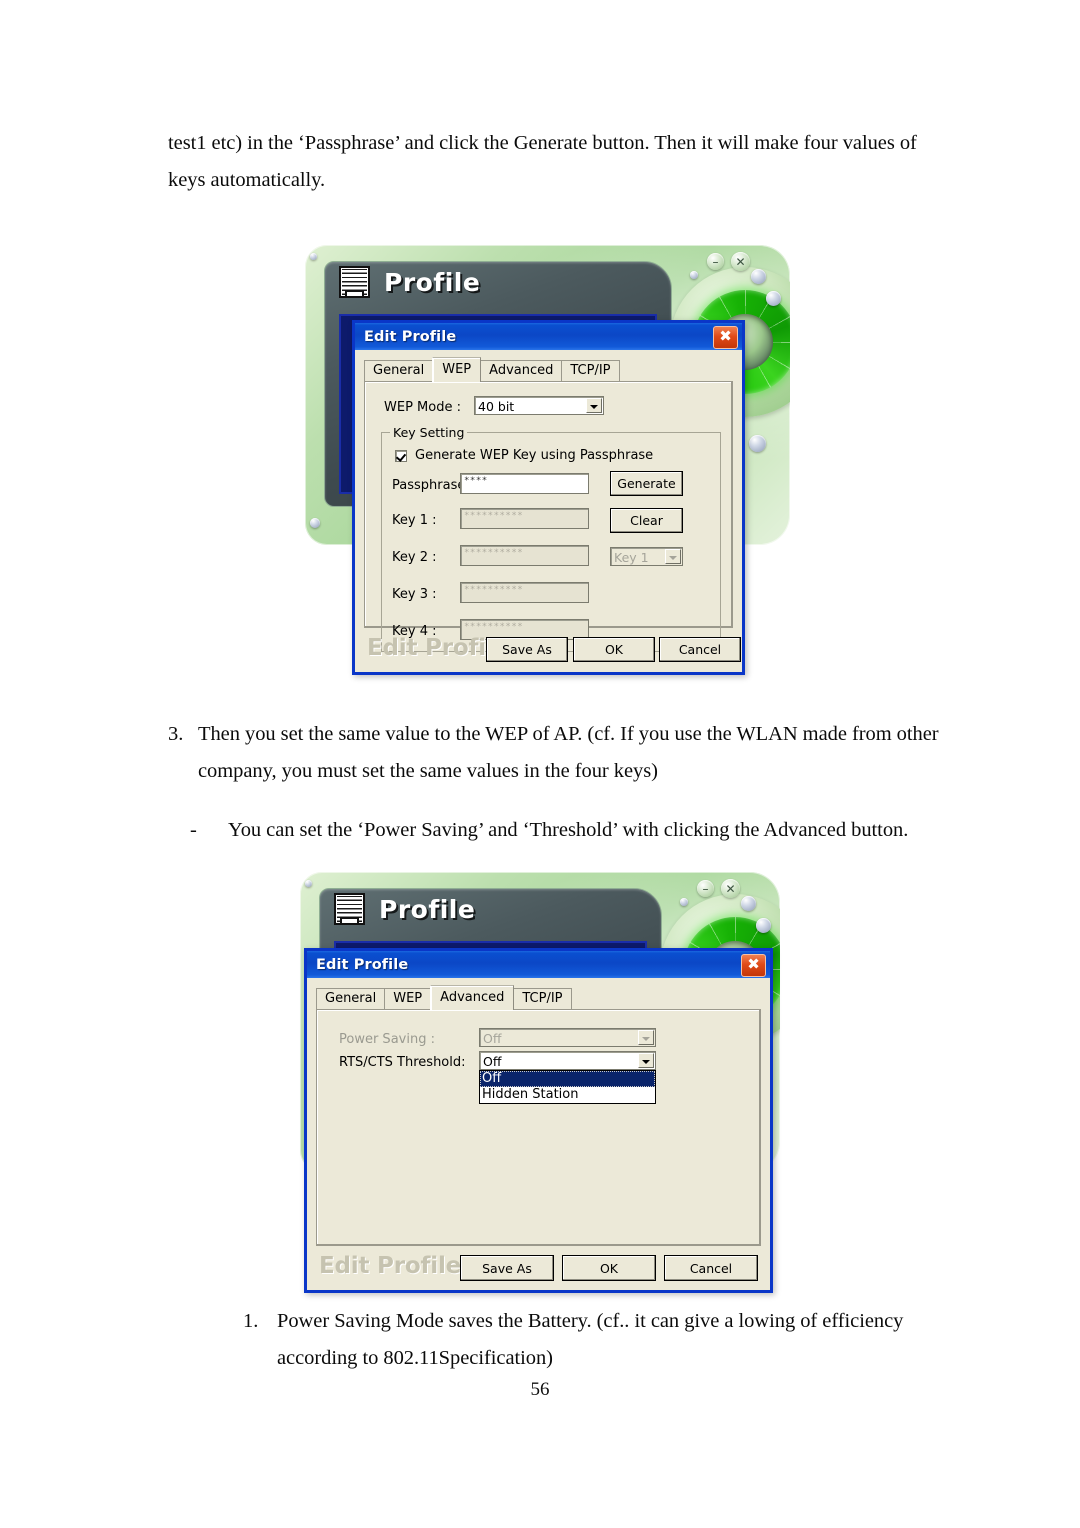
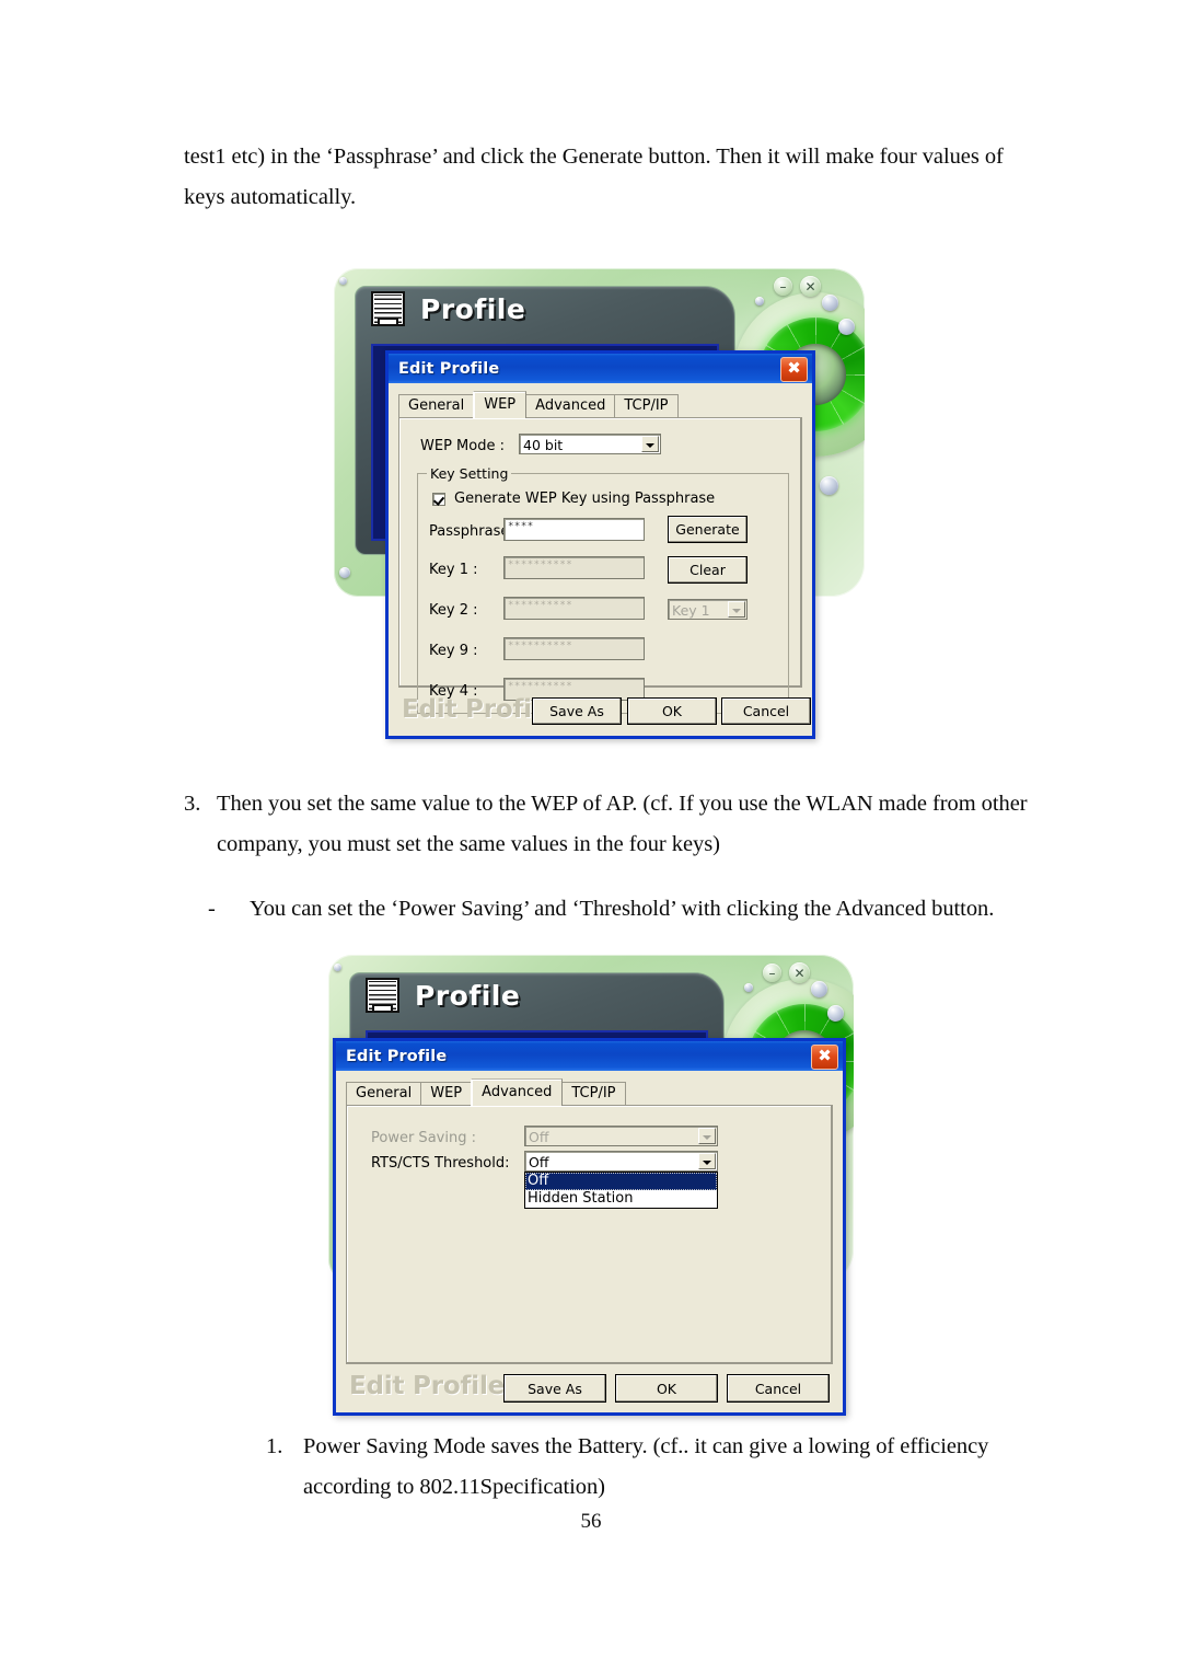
  test1 etc) in the ‘Passphrase’ and click the Generate button. Then it will make four values of keys automatically.
  Profile
  –
  ✕
  Edit Profile
  ✖
  General
  WEP
  Advanced
  TCP/IP
  WEP Mode :
  40 bit
  Key Setting
  Generate WEP Key using Passphrase
  Passphras
  ****
  Key 1 :
  **********
  Key 2 :
  **********
- Key 3 :
+ Key 9 :
  **********
  Key 4 :
  **********
  Generate
  Clear
  Key 1
  Edit Profi
  Save As
  OK
  Cancel
  3.
  Then you set the same value to the WEP of AP. (cf. If you use the WLAN made from other company, you must set the same values in the four keys)
  -
  You can set the ‘Power Saving’ and ‘Threshold’ with clicking the Advanced button.
  Profile
  –
  ✕
  Edit Profile
  ✖
  General
  WEP
  Advanced
  TCP/IP
  Power Saving :
  Off
  RTS/CTS Threshold:
  Off
  Off
  Hidden Station
  Edit Profile
  Save As
  OK
  Cancel
  1.
  Power Saving Mode saves the Battery. (cf.. it can give a lowing of efficiency according to 802.11Specification)
  56
